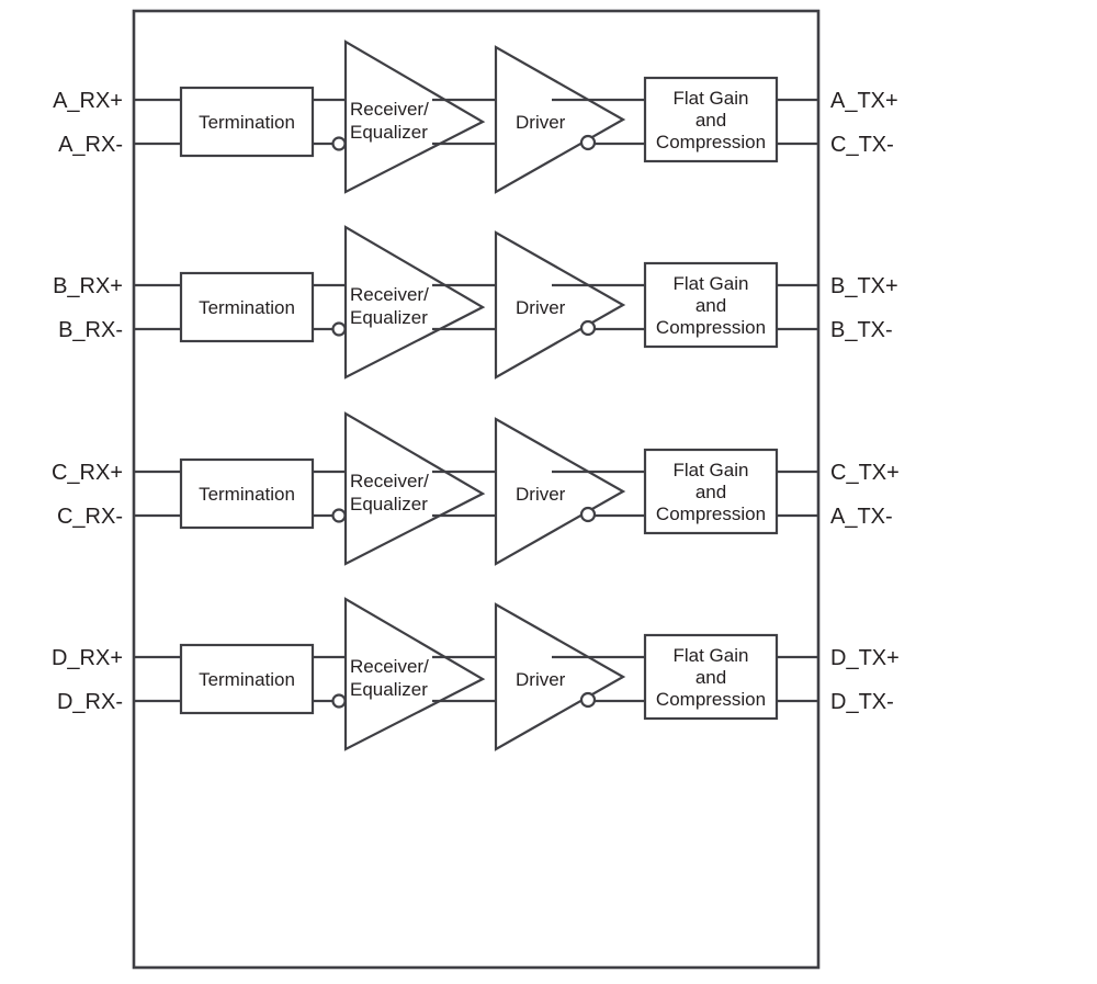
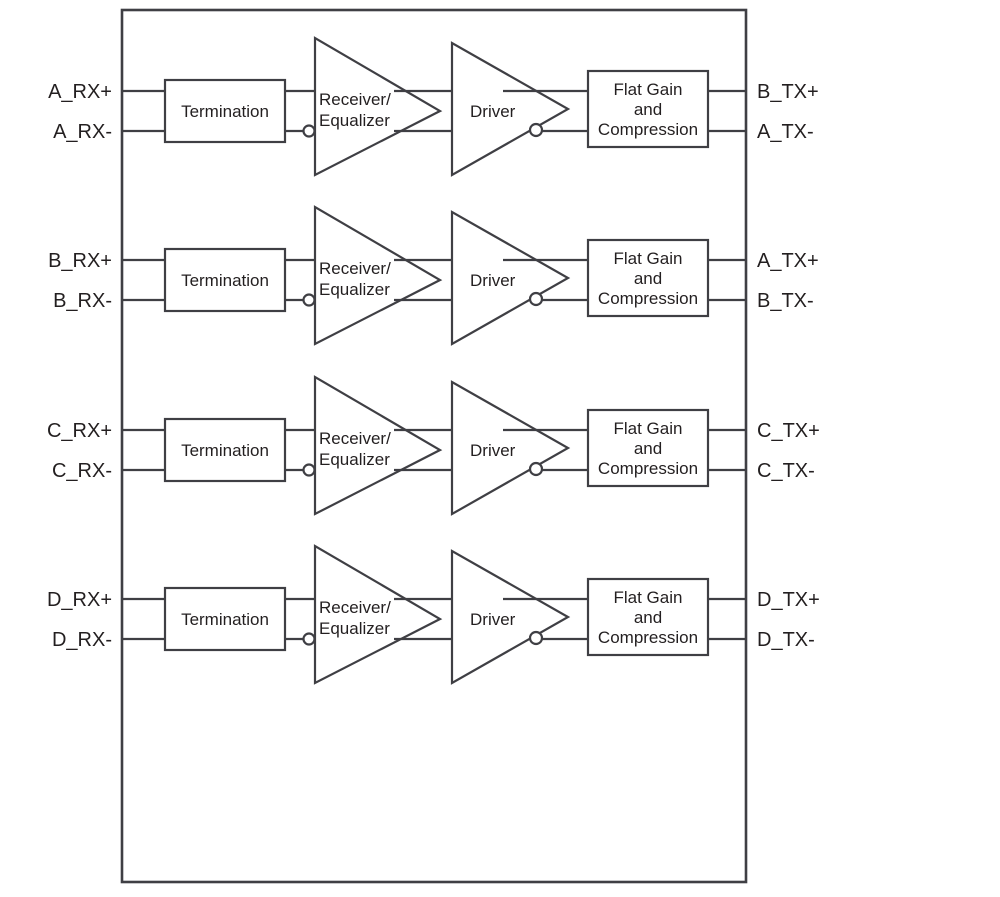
  Termination
  Receiver/
  Equalizer
  Driver
  Flat Gain
  and
  Compression
  A_RX+
  A_RX-
- A_TX+
+ B_TX+
- C_TX-
+ A_TX-
  Termination
  Receiver/
  Equalizer
  Driver
  Flat Gain
  and
  Compression
  B_RX+
  B_RX-
- B_TX+
+ A_TX+
  B_TX-
  Termination
  Receiver/
  Equalizer
  Driver
  Flat Gain
  and
  Compression
  C_RX+
  C_RX-
  C_TX+
- A_TX-
+ C_TX-
  Termination
  Receiver/
  Equalizer
  Driver
  Flat Gain
  and
  Compression
  D_RX+
  D_RX-
  D_TX+
  D_TX-
